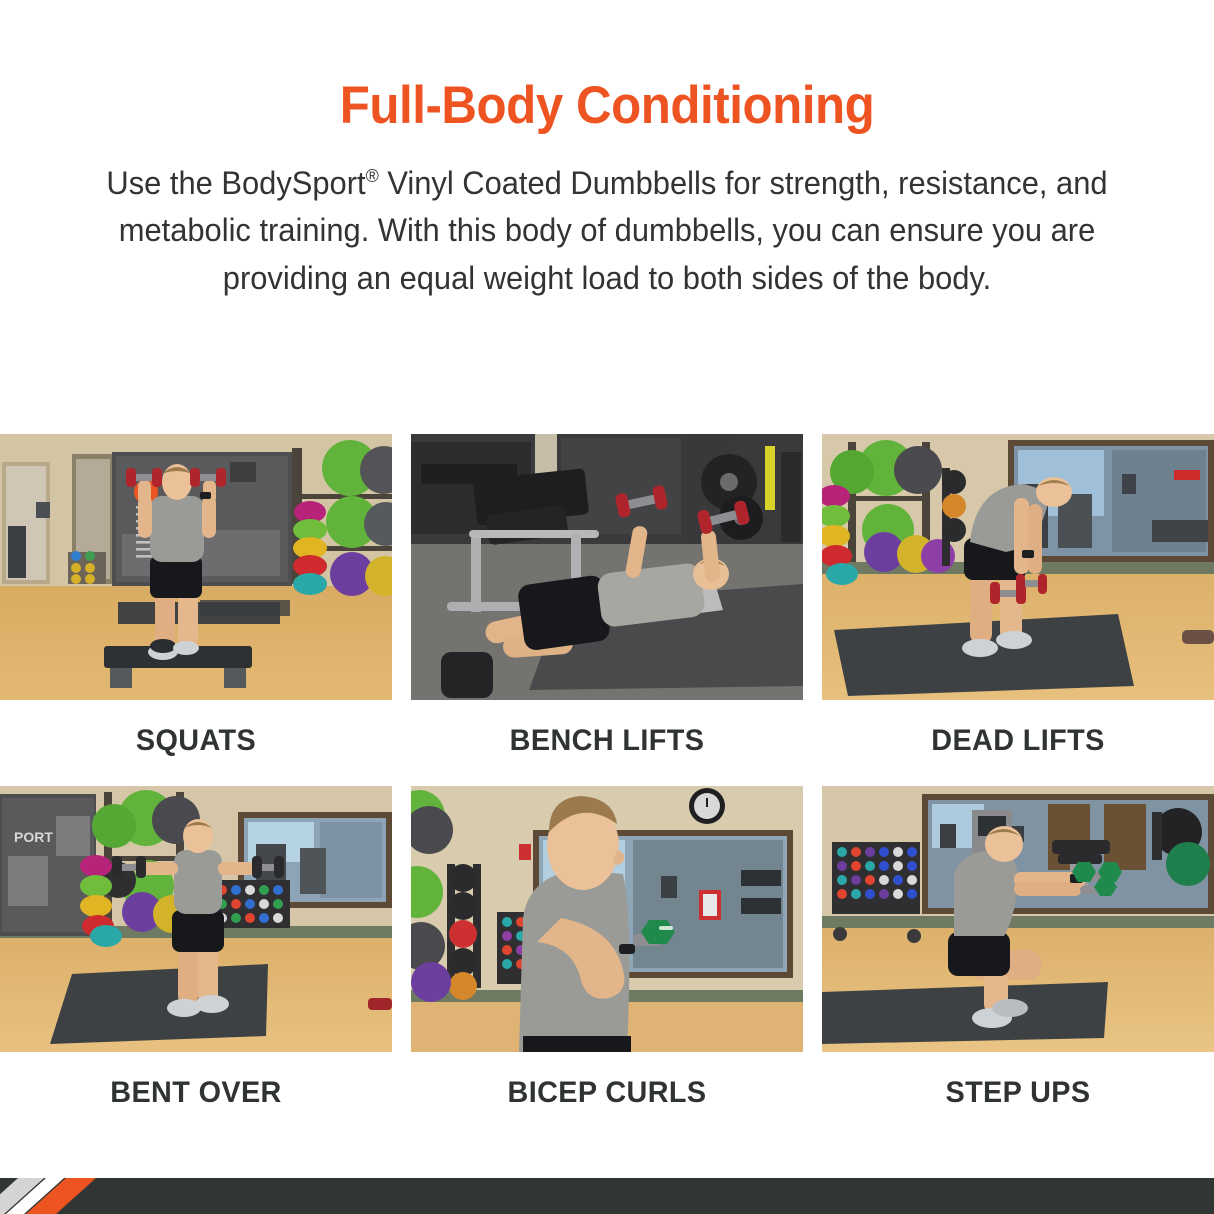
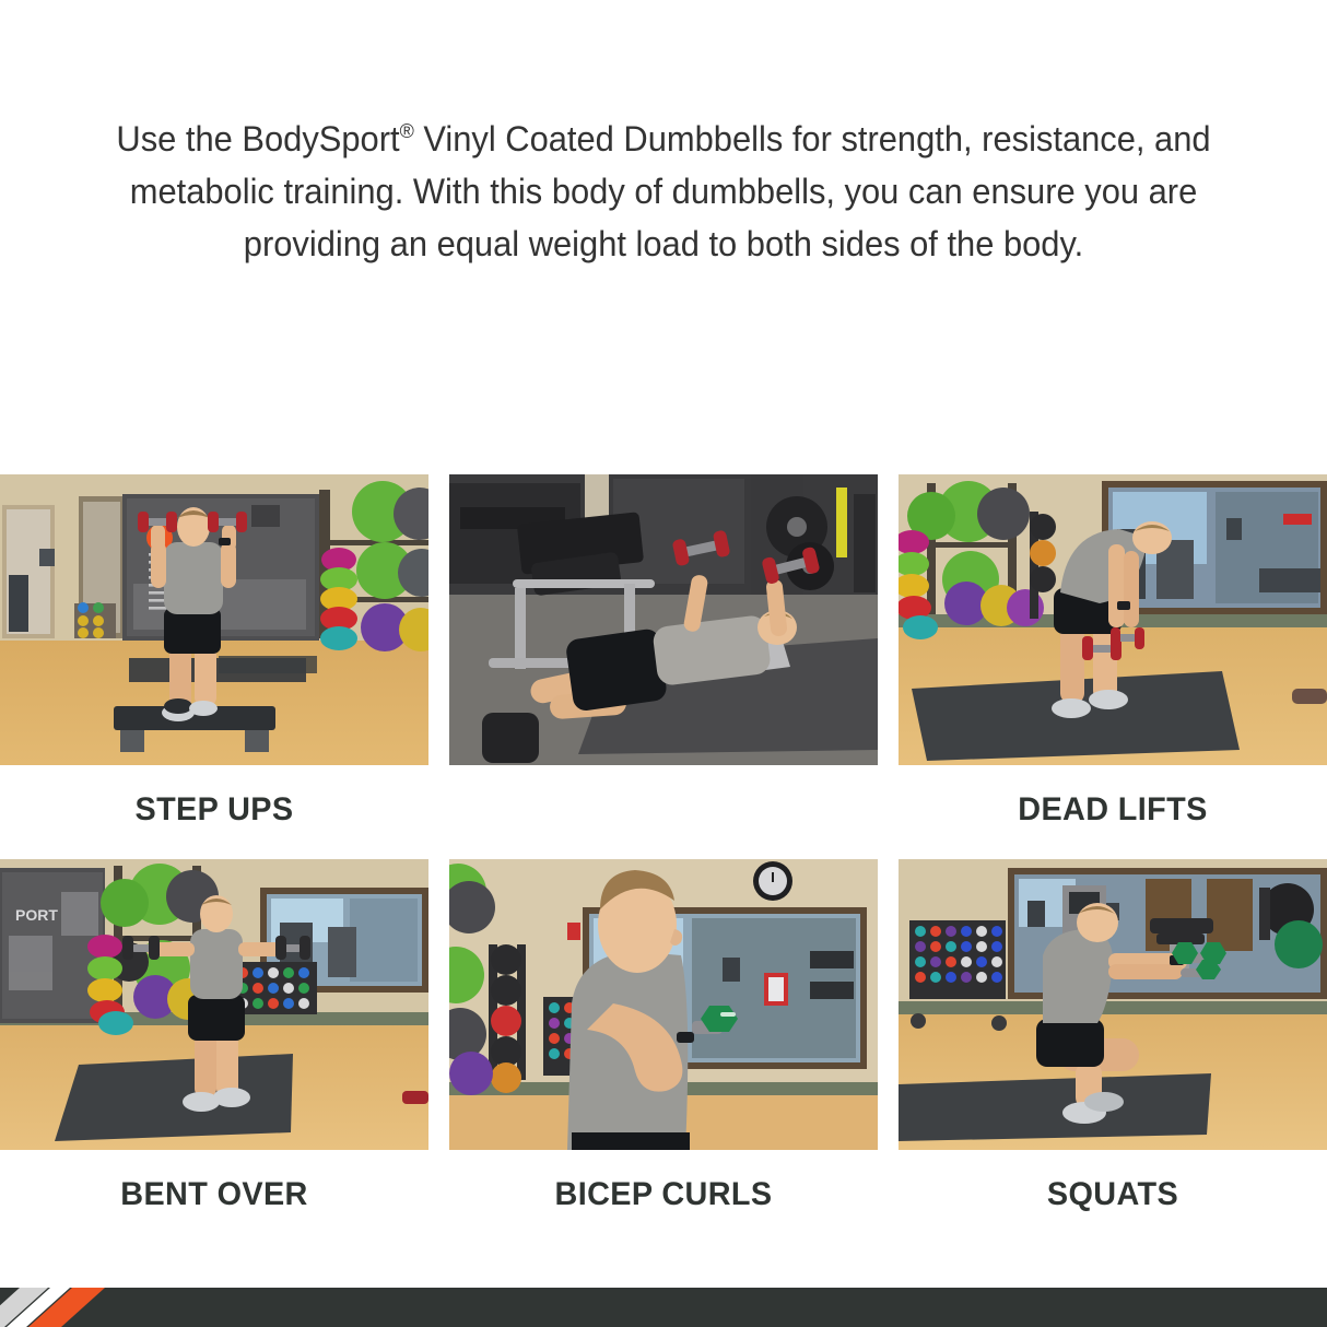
- Full-Body Conditioning
  Use the BodySport® Vinyl Coated Dumbbells for strength, resistance, and metabolic training. With this body of dumbbells, you can ensure you are providing an equal weight load to both sides of the body.
- SQUATS
+ STEP UPS
- BENCH LIFTS
  DEAD LIFTS
  PORT
  BENT OVER
  BICEP CURLS
- STEP UPS
+ SQUATS
